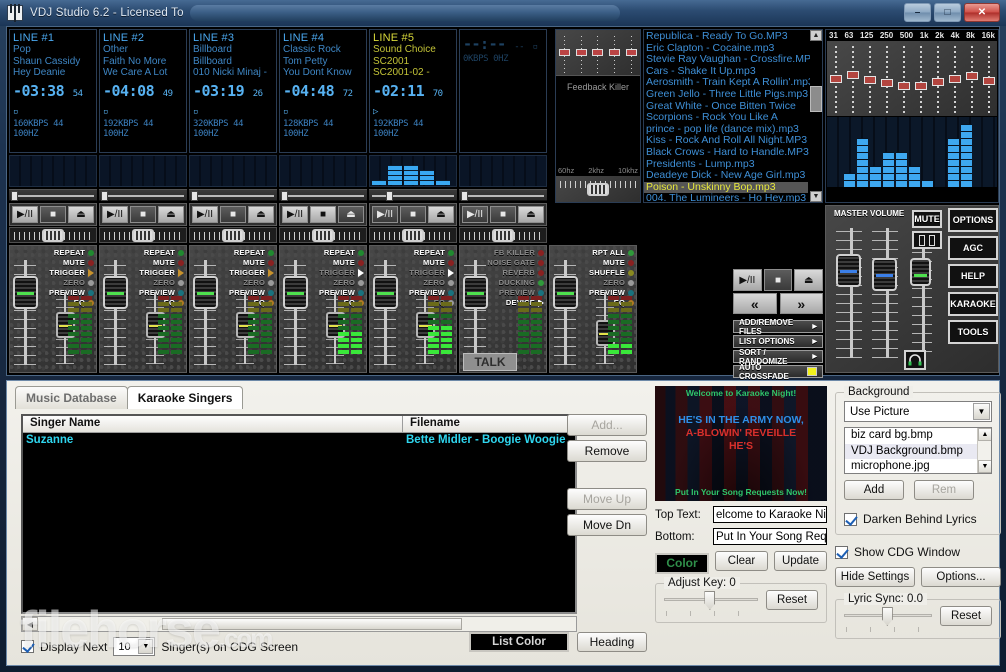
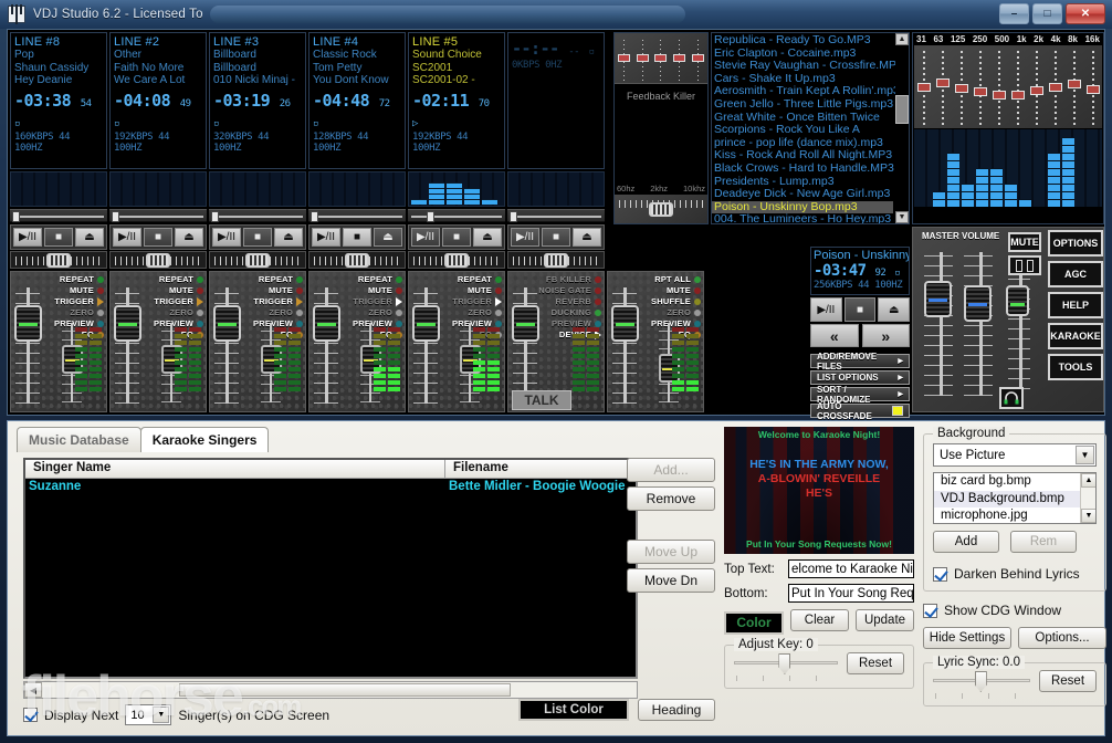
  VDJ Studio 6.2 - Licensed To
  –
  □
  ✕
- LINE #1
+ LINE #8
  Pop
  Shaun Cassidy
  Hey Deanie
  -03:38 54 ▫
  160KBPS 44 100HZ
  LINE #2
  Other
  Faith No More
  We Care A Lot
  -04:08 49 ▫
  192KBPS 44 100HZ
  LINE #3
  Billboard
  Billboard
  010 Nicki Minaj -
  -03:19 26 ▫
  320KBPS 44 100HZ
  LINE #4
  Classic Rock
  Tom Petty
  You Dont Know
  -04:48 72 ▫
  128KBPS 44 100HZ
  LINE #5
  Sound Choice
  SC2001
  SC2001-02 -
  -02:11 70 ▷
  192KBPS 44 100HZ
  --:-- -- ▫
  0KBPS 0HZ
  ▶/II
  ■
  ⏏
  ▶/II
  ■
  ⏏
  ▶/II
  ■
  ⏏
  ▶/II
  ■
  ⏏
  ▶/II
  ■
  ⏏
  ▶/II
  ■
  ⏏
  REPEAT
  MUTE
  TRIGGER
  ZERO
  REPEAT
  MUTE
  TRIGGER
  ZERO
  REPEAT
  MUTE
  TRIGGER
  ZERO
  REPEAT
  MUTE
  TRIGGER
  ZERO
  REPEAT
  MUTE
  TRIGGER
  ZERO
  FB KILLER
  NOISE GATE
  REVERB
  DUCKING
  PREVIEW
  TALK
  RPT ALL
  MUTE
  SHUFFLE
  ZERO
  Feedback Killer
  60hz
  2khz
  10khz
  Republica - Ready To Go.MP3
  Eric Clapton - Cocaine.mp3
  Stevie Ray Vaughan - Crossfire.MP
  Cars - Shake It Up.mp3
  Aerosmith - Train Kept A Rollin'.mp
  Green Jello - Three Little Pigs.mp3
  Great White - Once Bitten Twice
  Scorpions - Rock You Like A
  prince - pop life (dance mix).mp3
  Kiss - Rock And Roll All Night.MP3
  Black Crows - Hard to Handle.MP3
  Presidents - Lump.mp3
  Deadeye Dick - New Age Girl.mp3
  Poison - Unskinny Bop.mp3
  004. The Lumineers - Ho Hey.mp3
+ Poison - Unskinny
+ -03:47 92 ▫
+ 256KBPS 44 100HZ
  ▶/II
  ■
  ⏏
  «
  »
  ADD/REMOVE FILES
  LIST OPTIONS
  SORT / RANDOMIZE
  AUTO CROSSFADE
  31
  63
  125
  250
  500
  1k
  2k
  4k
  8k
  16k
  MASTER VOLUME
  MUTE
  OPTIONS
  AGC
  HELP
  KARAOKE
  TOOLS
  Music Database
  Karaoke Singers
  Singer Name
  Filename
  Suzanne
  Bette Midler - Boogie Woogie
  ◀
  Add...
  Remove
  Move Up
  Move Dn
  Display Next
  10
  Singer(s) on CDG Screen
  List Color
  Heading
  Welcome to Karaoke Night!
  HE'S IN THE ARMY NOW,
  A-BLOWIN' REVEILLE
  HE'S
  Put In Your Song Requests Now!
  Top Text:
  elcome to Karaoke Ni
  Bottom:
  Put In Your Song Req
  Color
  Clear
  Update
  Adjust Key: 0
  Reset
  Background
  Use Picture
  ▼
  biz card bg.bmp
  VDJ Background.bmp
  microphone.jpg
  Add
  Rem
  Darken Behind Lyrics
  Show CDG Window
  Hide Settings
  Options...
  Lyric Sync: 0.0
  Reset
  filehorse.com
